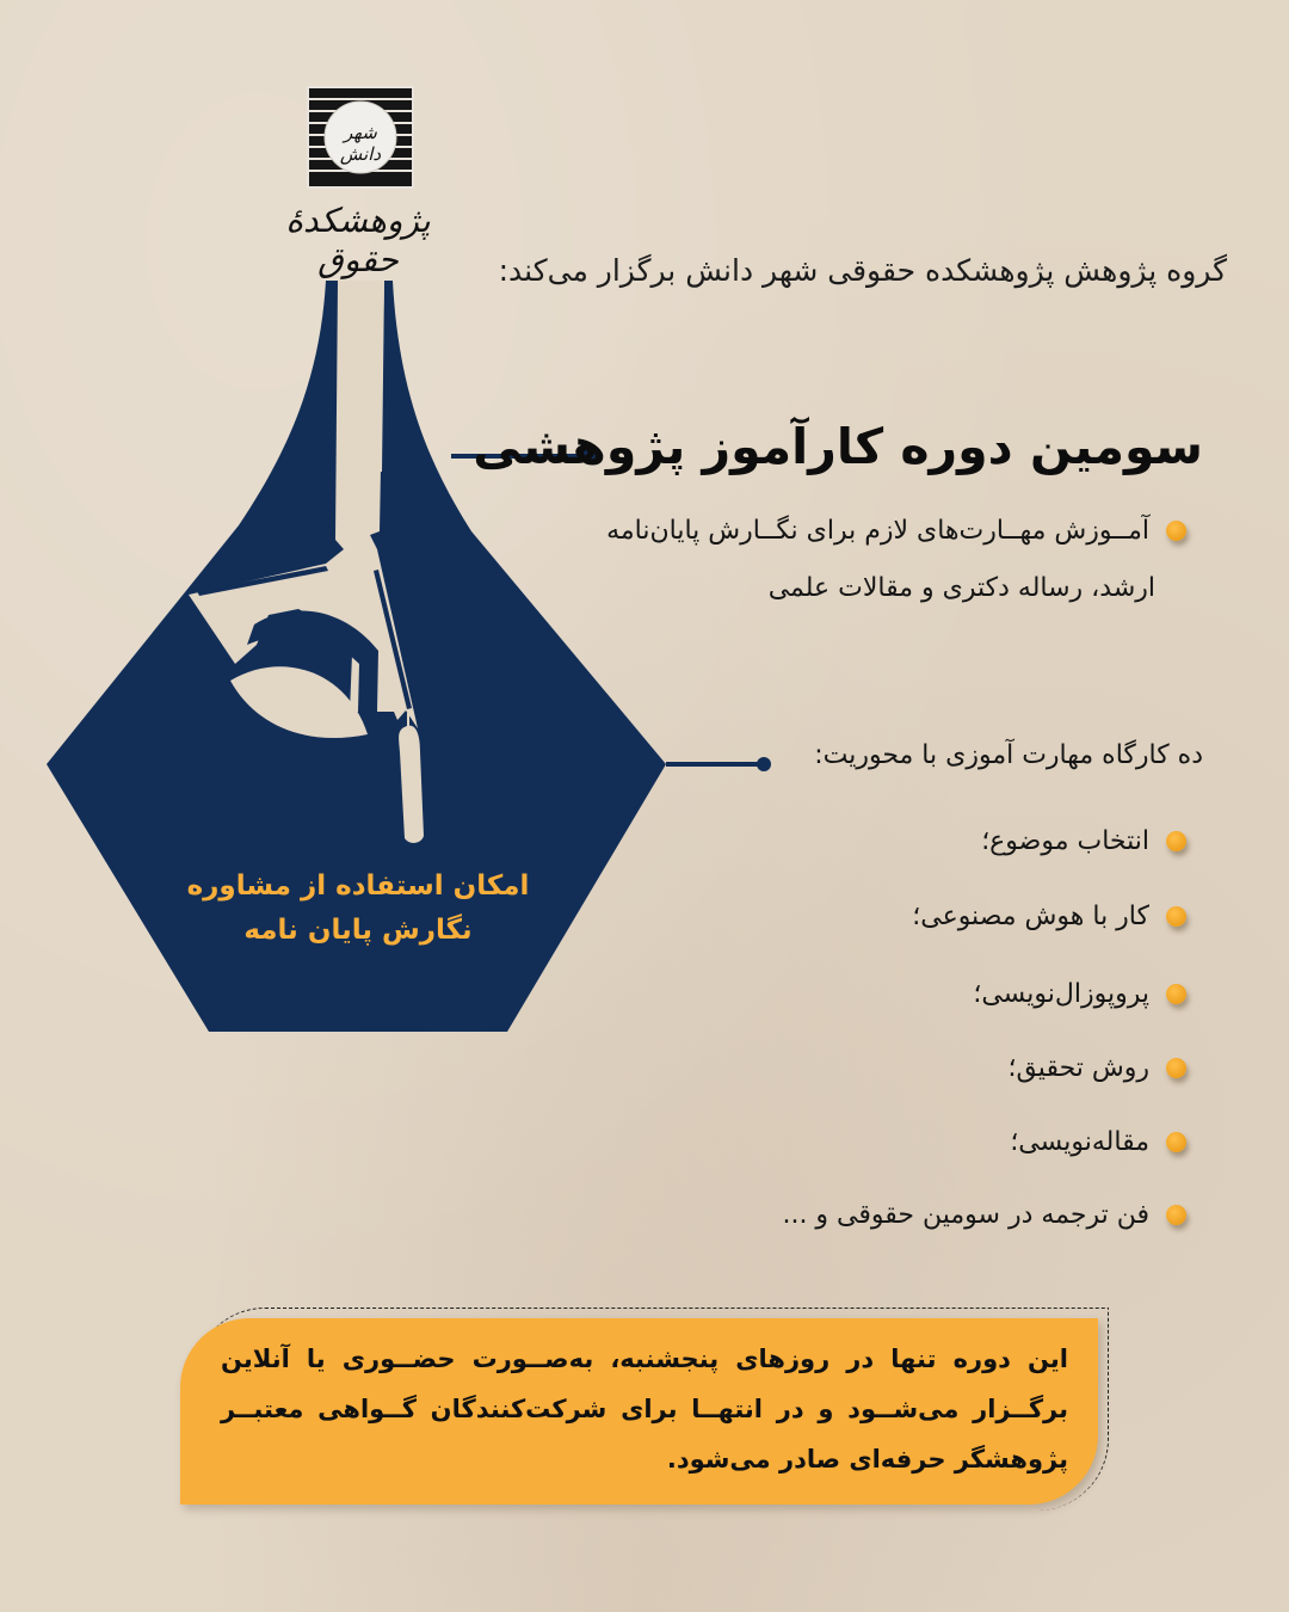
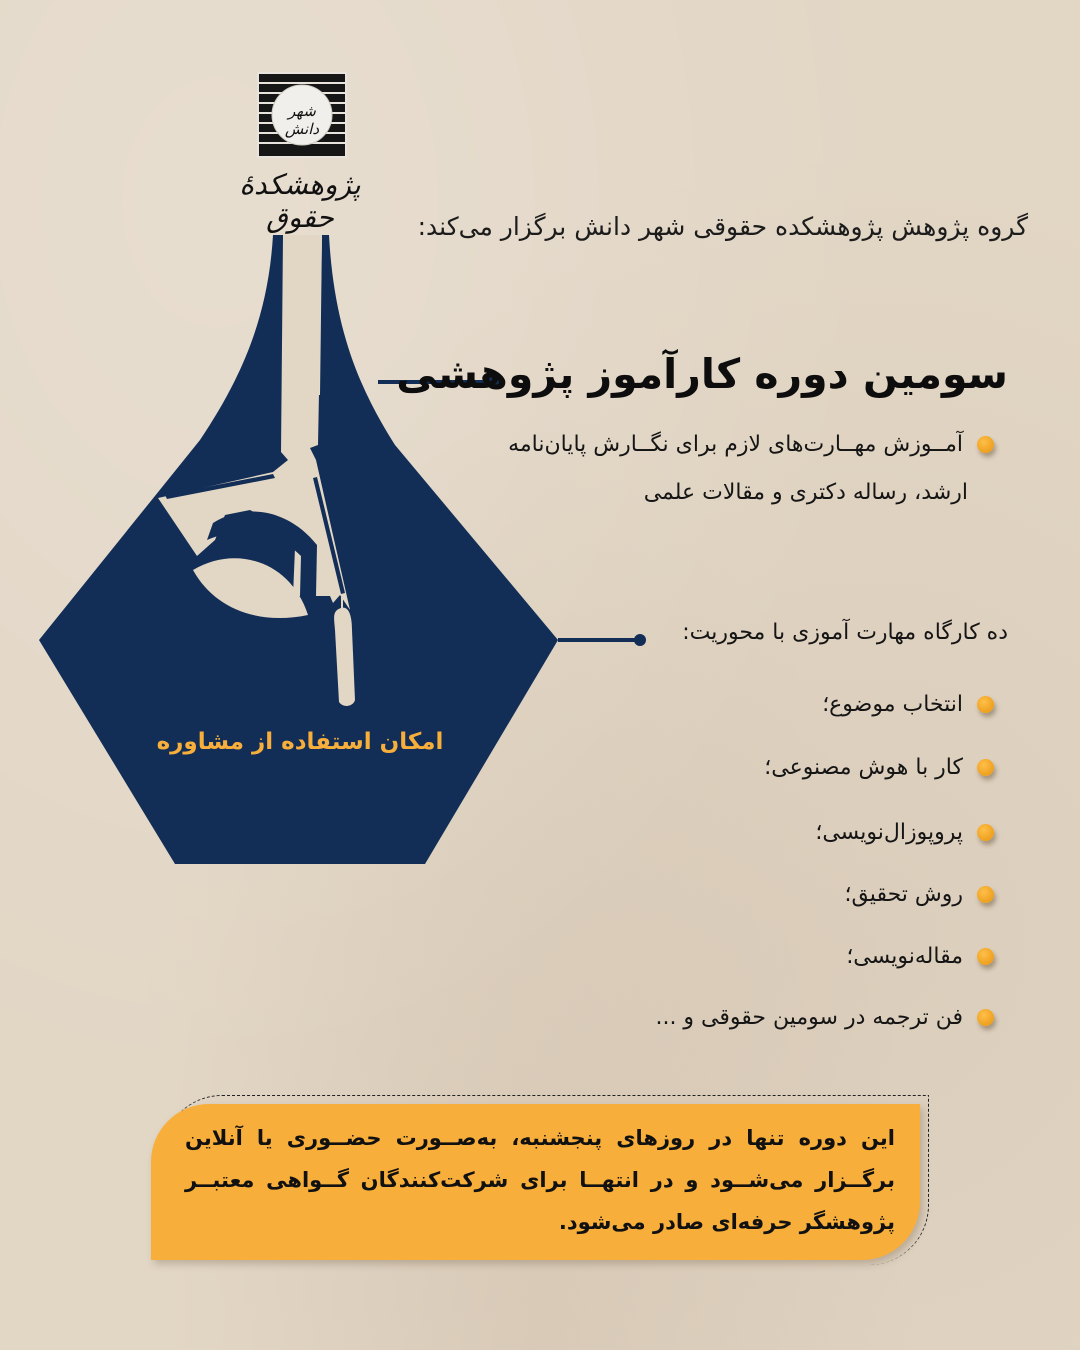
  شهر دانش
  پژوهشکدهٔ حقوق
  گروه پژوهش پژوهشکده حقوقی شهر دانش برگزار می‌کند:
  سومین دوره کارآموز پژوهشی
  آمــوزش مهــارت‌های لازم برای نگــارش پایان‌نامه
  ارشد، رساله دکتری و مقالات علمی
  ده کارگاه مهارت آموزی با محوریت:
  انتخاب موضوع؛
  کار با هوش مصنوعی؛
  پروپوزال‌نویسی؛
  روش تحقیق؛
  مقاله‌نویسی؛
  فن ترجمه در سومین حقوقی و ...
  امکان استفاده از مشاوره
- نگارش پایان نامه
  این دوره تنها در روزهای پنجشنبه، به‌صــورت حضــوری یا آنلاین برگــزار می‌شــود و در انتهــا برای شرکت‌کنندگان گــواهی معتبــر پژوهشگر حرفه‌ای صادر می‌شود.
